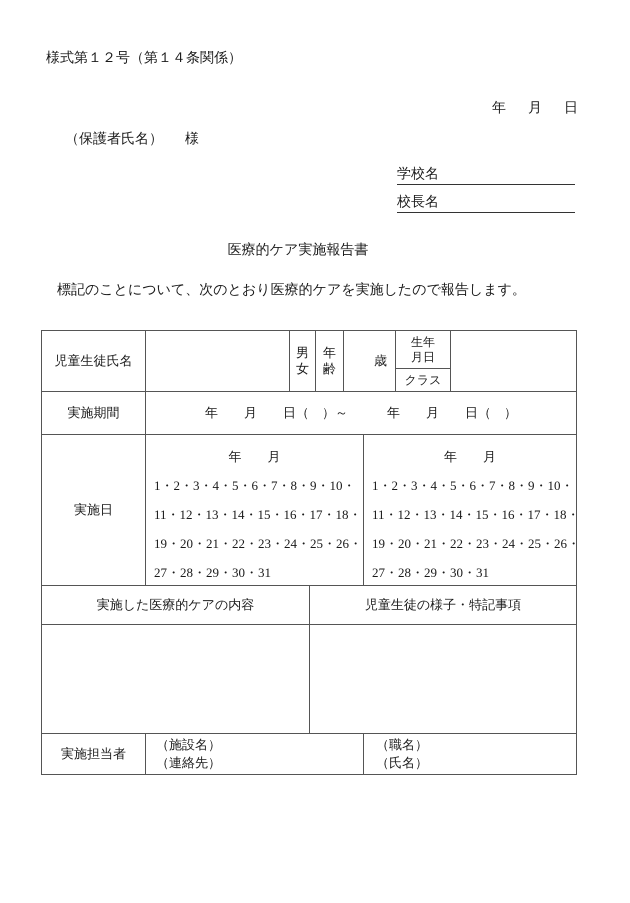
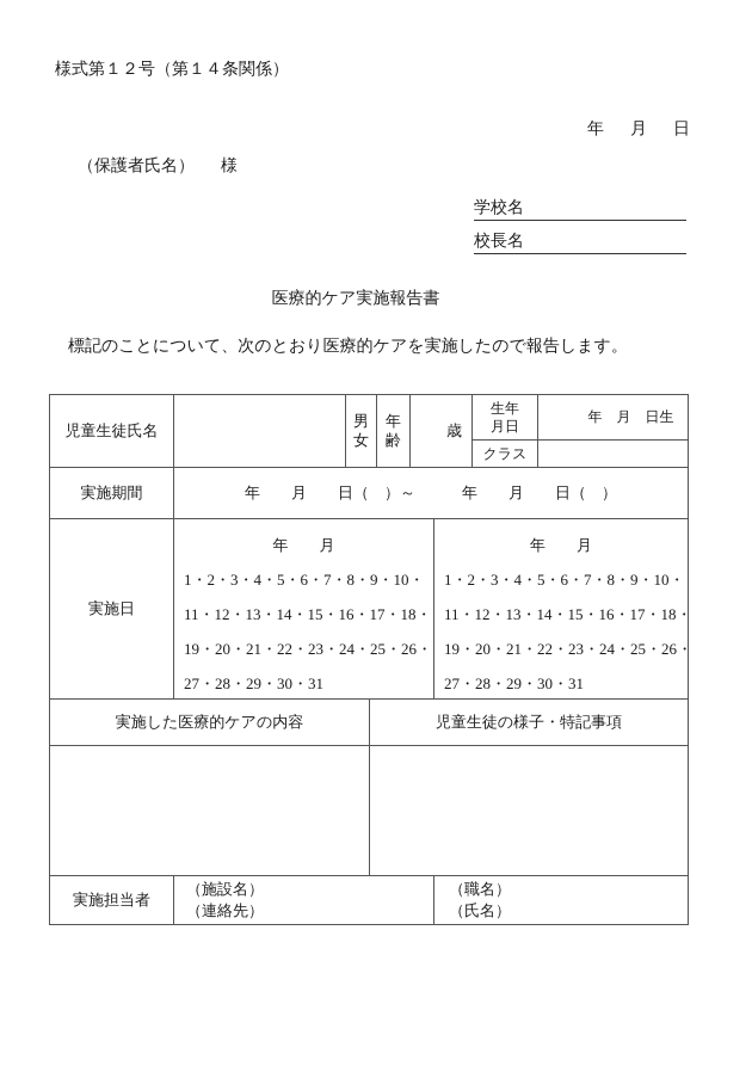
  様式第１２号（第１４条関係）
  年
  月
  日
  （保護者氏名）
  様
  学校名
  校長名
  医療的ケア実施報告書
  標記のことについて、次のとおり医療的ケアを実施したので報告します。
  児童生徒氏名
  男
  女
  年
  齢
  歳
  生年
  月日
  クラス
+ 年 月 日生
  実施期間
  年 月 日（ ）～ 年 月 日（ ）
  実施日
  年 月
  1・2・3・4・5・6・7・8・9・10・
  11・12・13・14・15・16・17・18・
  19・20・21・22・23・24・25・26・
  27・28・29・30・31
  年 月
  1・2・3・4・5・6・7・8・9・10・
  11・12・13・14・15・16・17・18・
  19・20・21・22・23・24・25・26・
  27・28・29・30・31
  実施した医療的ケアの内容
  児童生徒の様子・特記事項
  実施担当者
  （施設名）
  （連絡先）
  （職名）
  （氏名）
